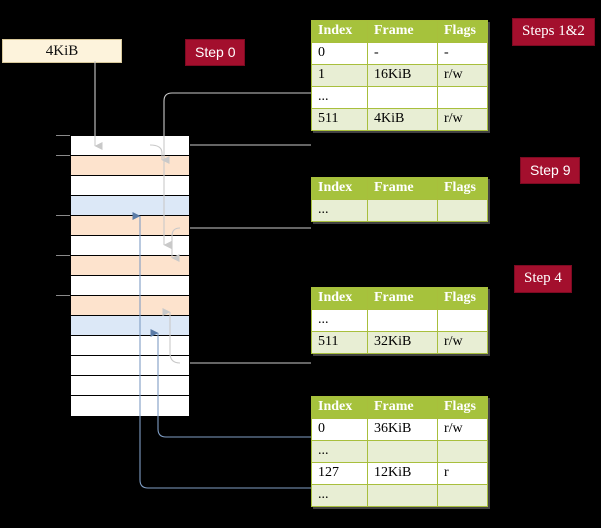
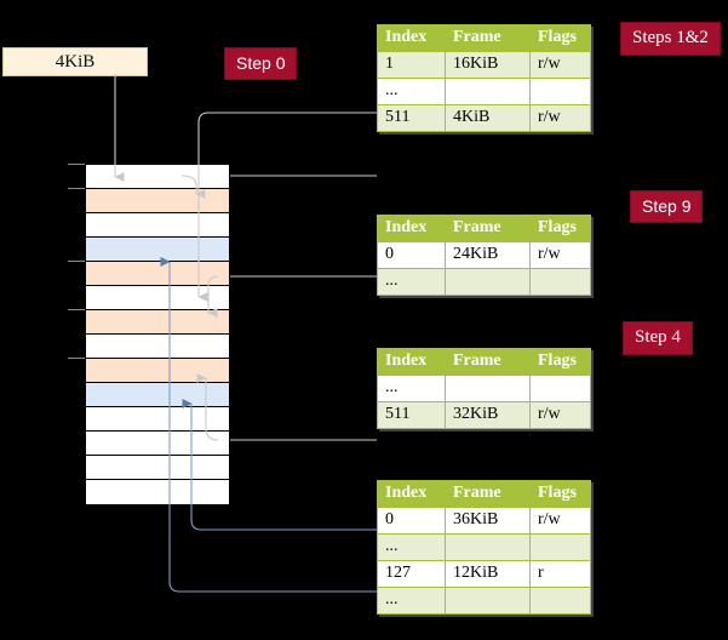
  4KiB
  Step 0
  Steps 1&2
  Step 9
  Step 4
  Index	Frame	Flags
- 0	-	-
  1	16KiB	r/w
  ...
  511	4KiB	r/w
  Index	Frame	Flags
+ 0	24KiB	r/w
  ...
  Index	Frame	Flags
  ...
  511	32KiB	r/w
  Index	Frame	Flags
  0	36KiB	r/w
  ...
  127	12KiB	r
  ...
